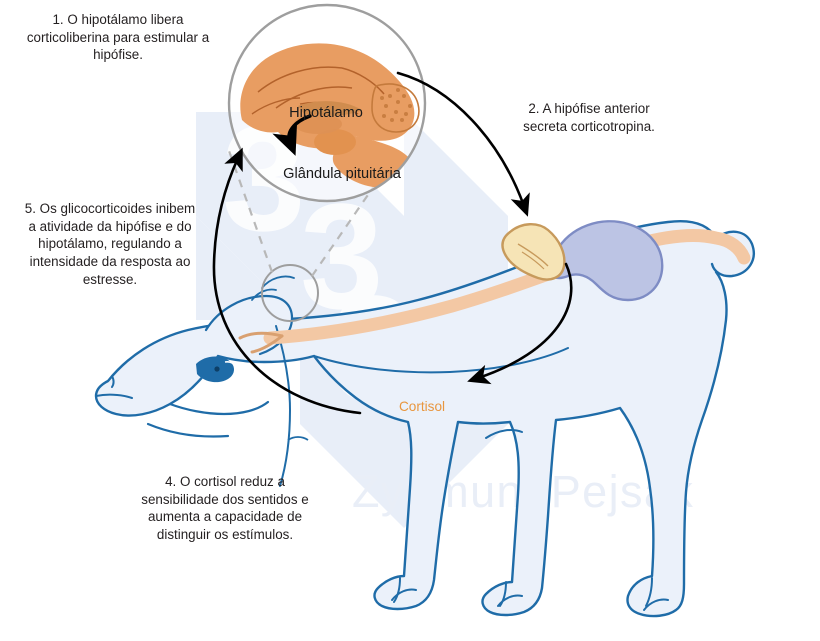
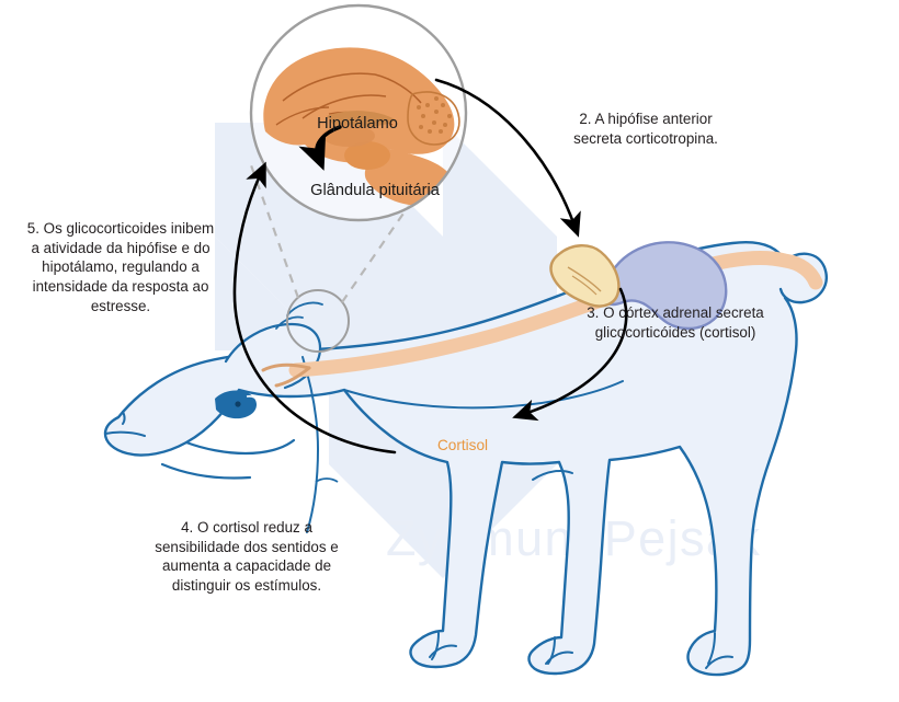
- 3
- 1. O hipotálamo libera
- corticoliberina para estimular a
- hipófise.
  2. A hipófise anterior
  secreta corticotropina.
+ 3. O córtex adrenal secreta
+ glicocorticóides (cortisol)
  4. O cortisol reduz a
  sensibilidade dos sentidos e
  aumenta a capacidade de
  distinguir os estímulos.
  5. Os glicocorticoides inibem
  a atividade da hipófise e do
  hipotálamo, regulando a
  intensidade da resposta ao
  estresse.
  Hipotálamo
  Glândula pituitária
  Cortisol
